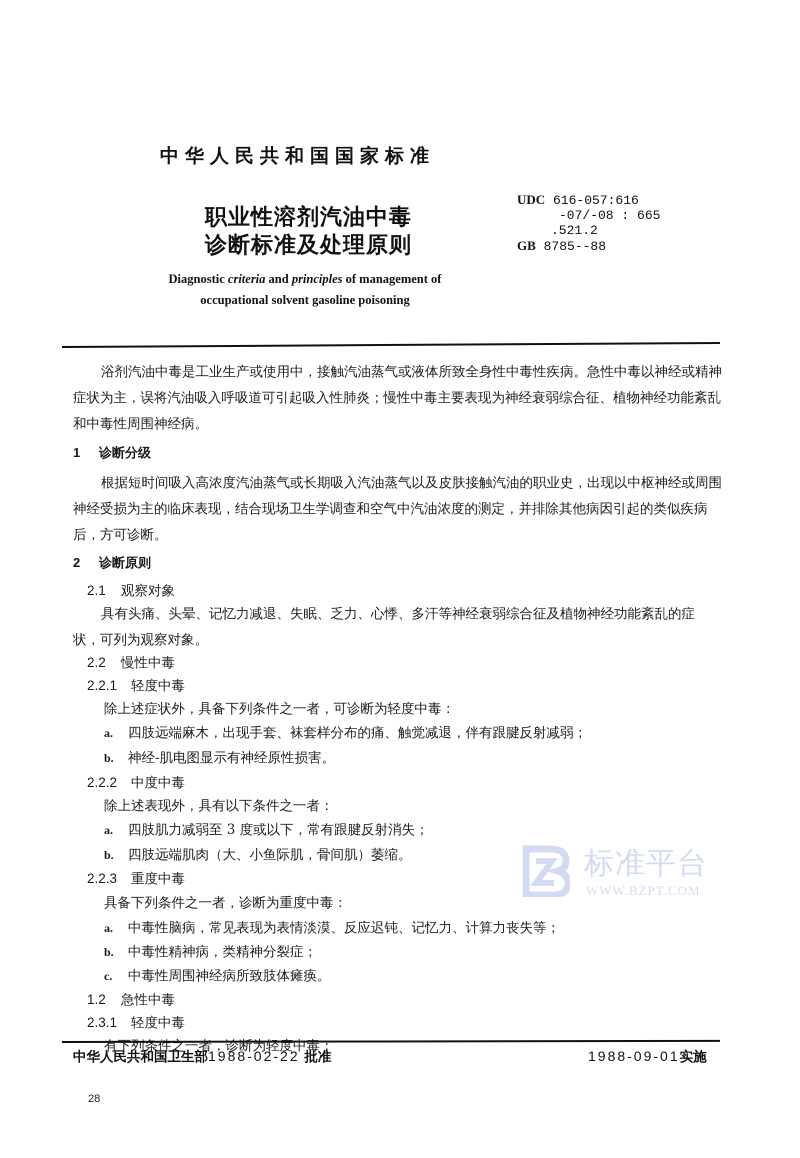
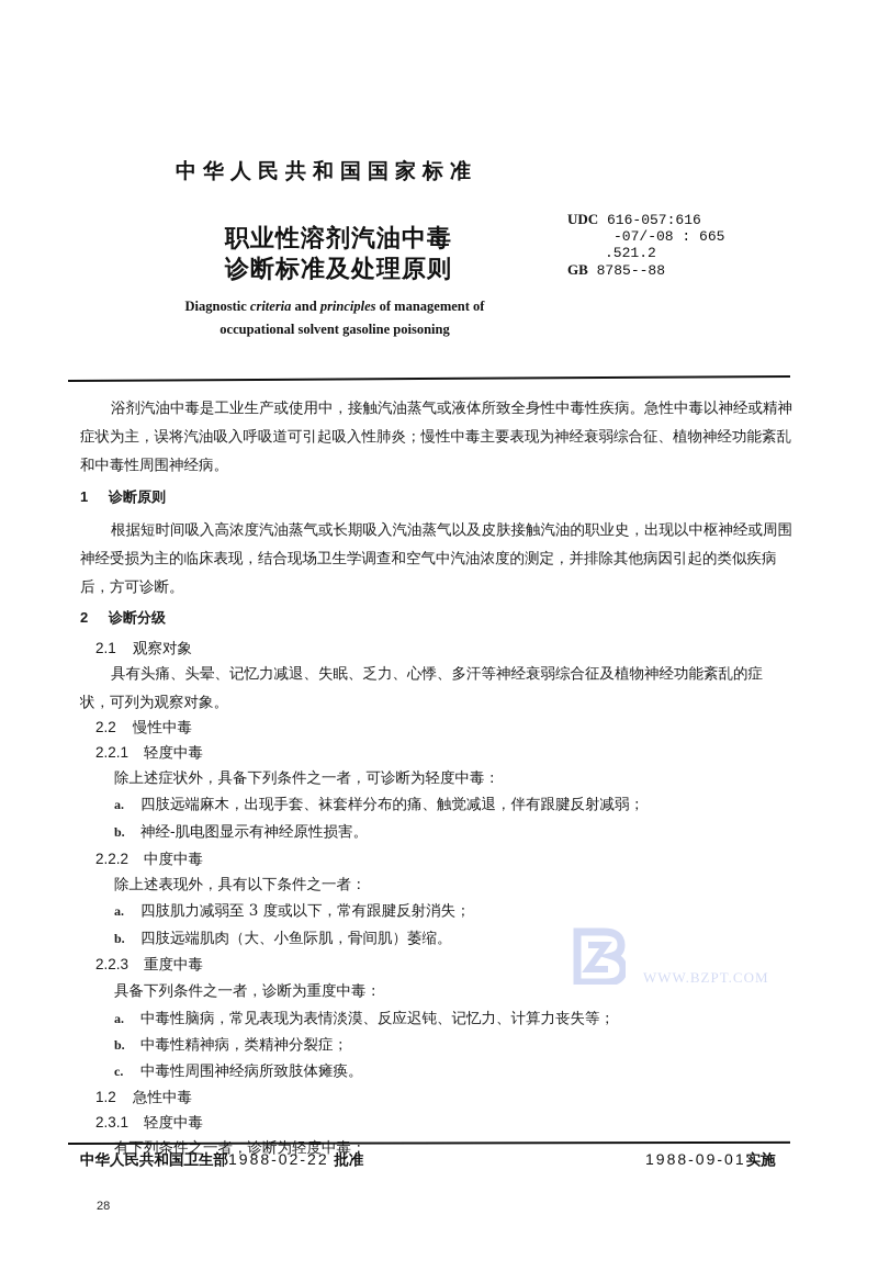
  中华人民共和国国家标准
  职业性溶剂汽油中毒
  诊断标准及处理原则
  UDC 616-057:616
  -07/-08 : 665
  .521.2
  GB 8785--88
  Diagnostic criteria and principles of management of
  occupational solvent gasoline poisoning
  浴剂汽油中毒是工业生产或使用中，接触汽油蒸气或液体所致全身性中毒性疾病。急性中毒以神经或精神症状为主，误将汽油吸入呼吸道可引起吸入性肺炎；慢性中毒主要表现为神经衰弱综合征、植物神经功能紊乱和中毒性周围神经病。
- 1 诊断分级
+ 1 诊断原则
  根据短时间吸入高浓度汽油蒸气或长期吸入汽油蒸气以及皮肤接触汽油的职业史，出现以中枢神经或周围神经受损为主的临床表现，结合现场卫生学调查和空气中汽油浓度的测定，并排除其他病因引起的类似疾病后，方可诊断。
- 2 诊断原则
+ 2 诊断分级
  2.1 观察对象
  具有头痛、头晕、记忆力减退、失眠、乏力、心悸、多汗等神经衰弱综合征及植物神经功能紊乱的症状，可列为观察对象。
  2.2 慢性中毒
  2.2.1 轻度中毒
  除上述症状外，具备下列条件之一者，可诊断为轻度中毒：
  a. 四肢远端麻木，出现手套、袜套样分布的痛、触觉减退，伴有跟腱反射减弱；
  b. 神经-肌电图显示有神经原性损害。
  2.2.2 中度中毒
  除上述表现外，具有以下条件之一者：
  a. 四肢肌力减弱至 3 度或以下，常有跟腱反射消失；
  b. 四肢远端肌肉（大、小鱼际肌，骨间肌）萎缩。
  2.2.3 重度中毒
  具备下列条件之一者，诊断为重度中毒：
  a. 中毒性脑病，常见表现为表情淡漠、反应迟钝、记忆力、计算力丧失等；
  b. 中毒性精神病，类精神分裂症；
  c. 中毒性周围神经病所致肢体瘫痪。
  1.2 急性中毒
  2.3.1 轻度中毒
  有下列条件之一者，诊断为轻度中毒：
  中华人民共和国卫生部1988-02-22 批准
  1988-09-01实施
  28
- 标准平台
  WWW.BZPT.COM
